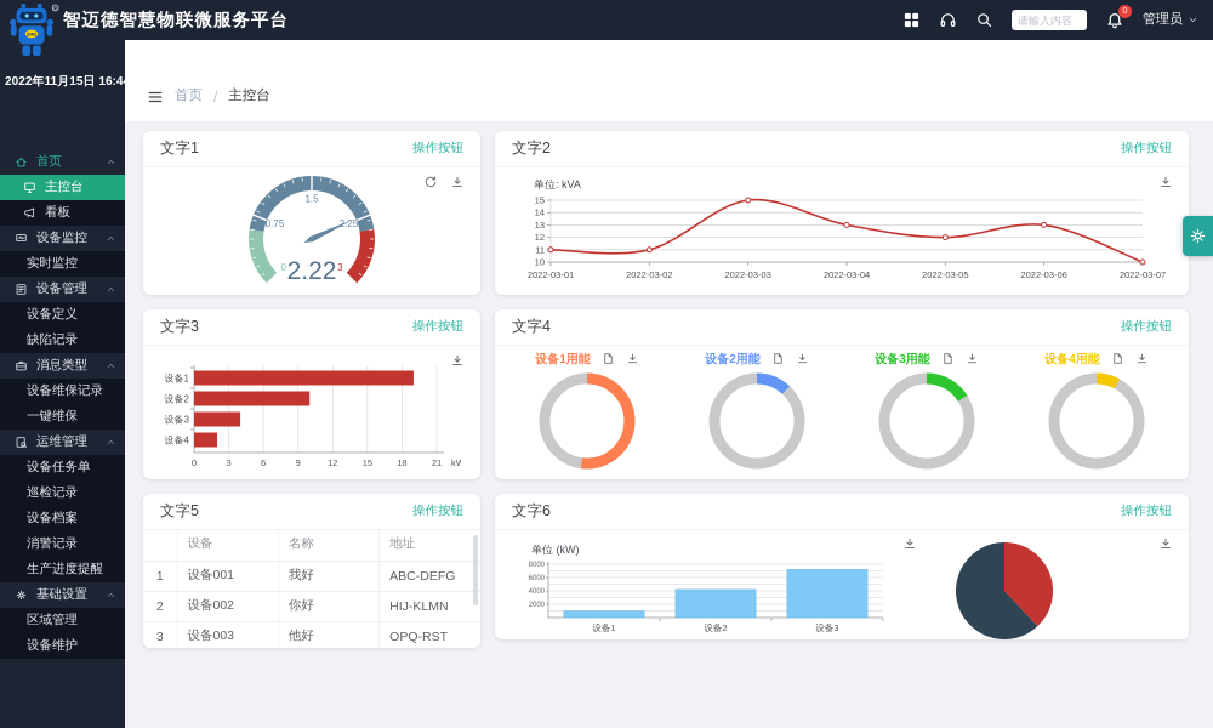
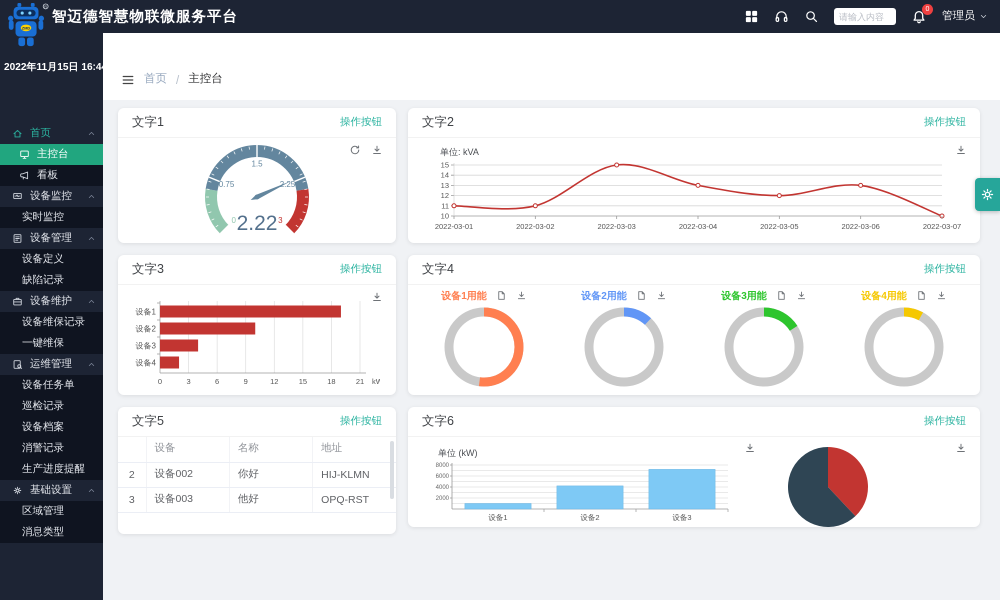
  智迈德智慧物联微服务平台
  请输入内容
  管理员
  2022年11月15日 16:44:13
  首页
  主控台
  看板
  设备监控
  实时监控
  设备管理
  设备定义
  缺陷记录
- 消息类型
+ 设备维护
  设备维保记录
  一键维保
  运维管理
  设备任务单
  巡检记录
  设备档案
  消警记录
  生产进度提醒
  基础设置
  区域管理
- 设备维护
+ 消息类型
  首页
  /
  主控台
  文字1
  操作按钮
  0
  0.75
  1.5
  2.25
  3
  2.22
  文字2
  操作按钮
  单位: kVA
  10
  11
  12
  13
  14
  15
  2022-03-01
  2022-03-02
  2022-03-03
  2022-03-04
  2022-03-05
  2022-03-06
  2022-03-07
  文字3
  操作按钮
  0
  3
  6
  9
  12
  15
  18
  21
  kW
  设备1
  设备2
  设备3
  设备4
  文字4
  操作按钮
  设备1用能
  设备2用能
  设备3用能
  设备4用能
  文字5
  操作按钮
  	设备	名称	地址
- 1	设备001	我好	ABC-DEFG
  2	设备002	你好	HIJ-KLMN
  3	设备003	他好	OPQ-RST
  文字6
  操作按钮
  单位 (kW)
  设备1
  设备2
  设备3
